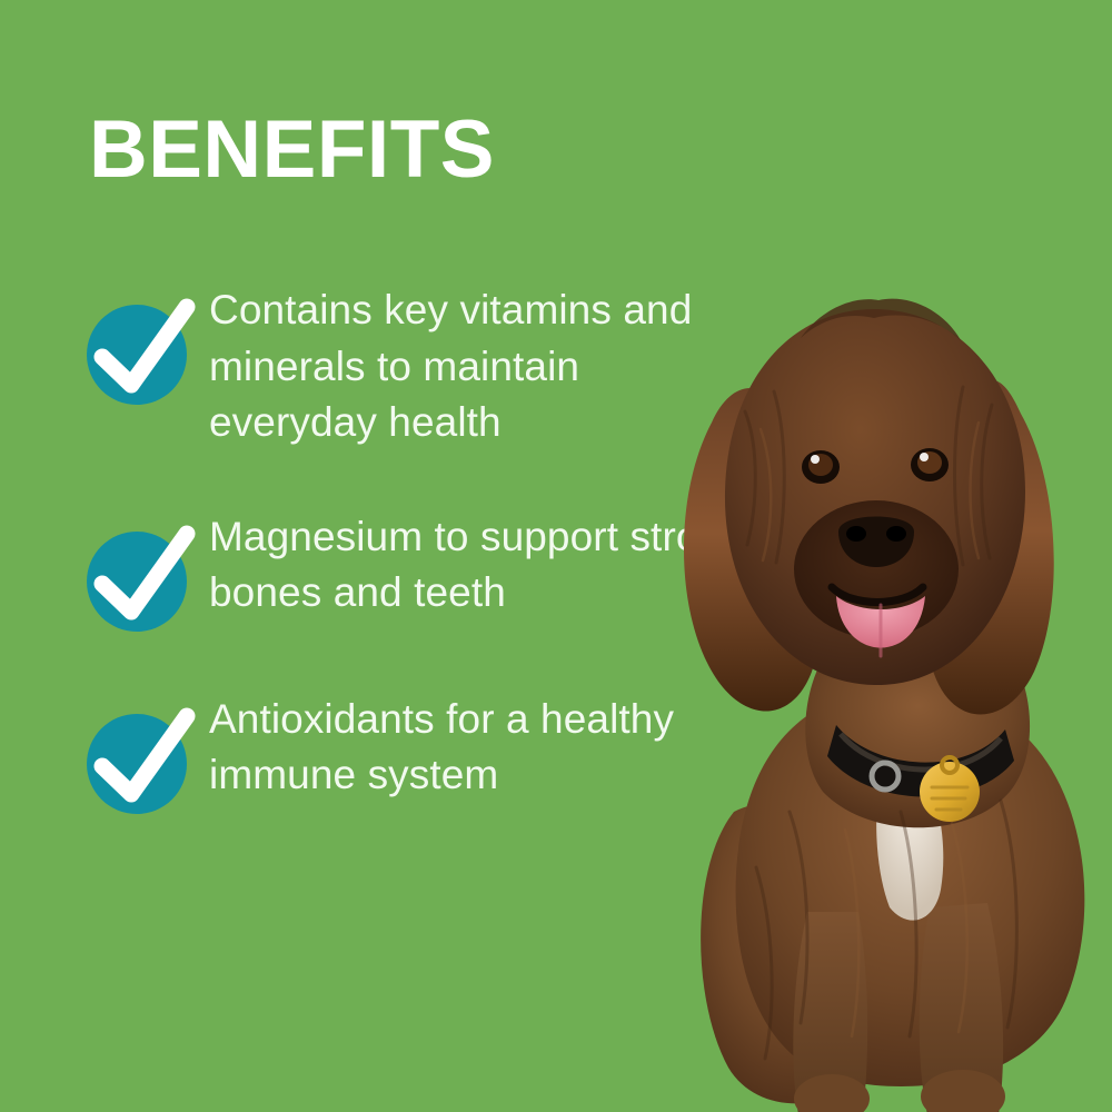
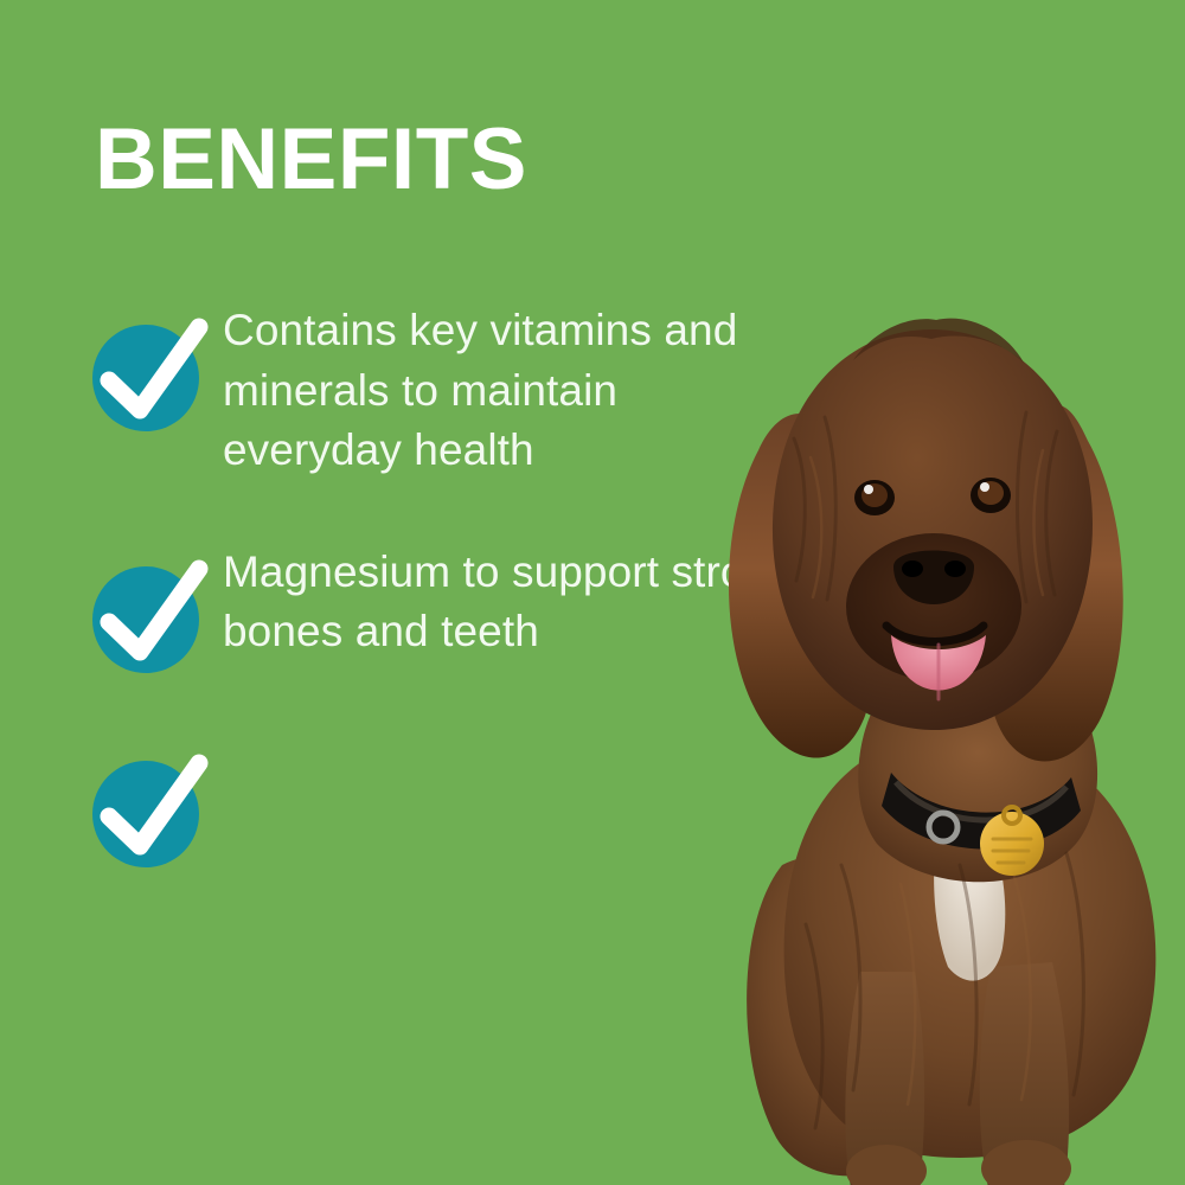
  BENEFITS
  Contains key vitamins and minerals to maintain everyday health
  Magnesium to support str bones and teeth
- Antioxidants for a healthy immune system
